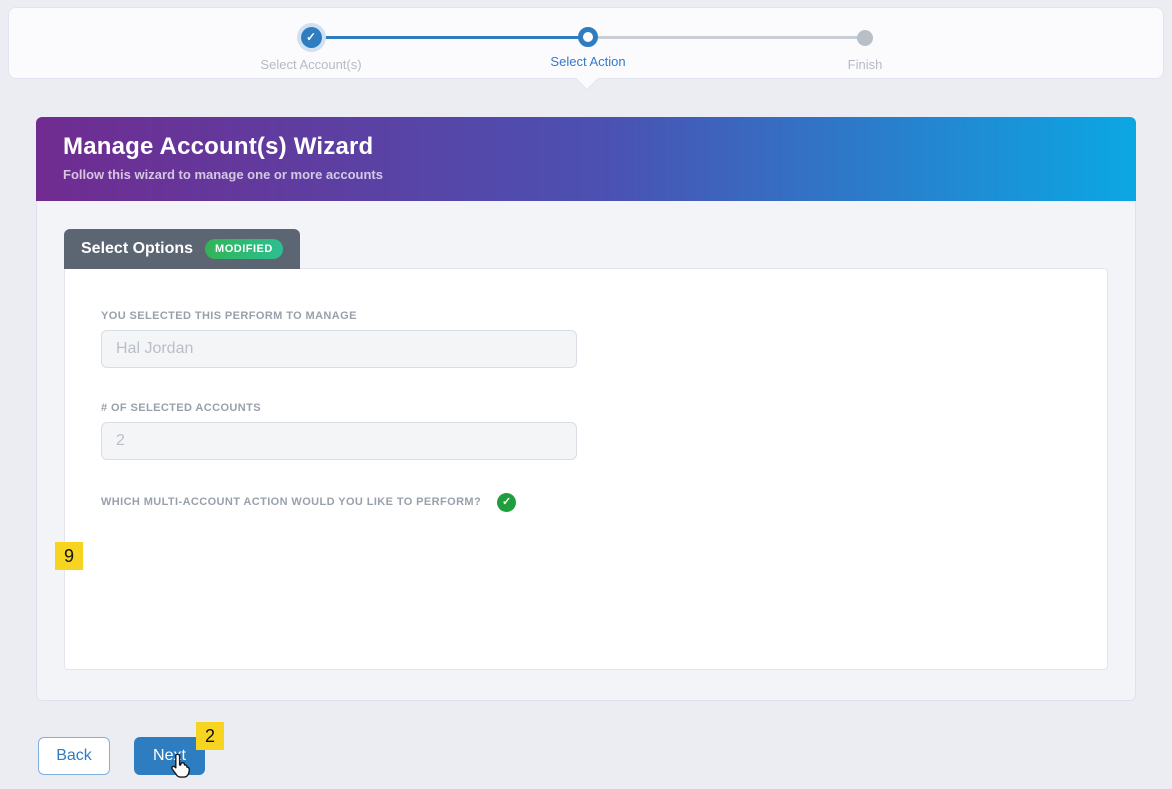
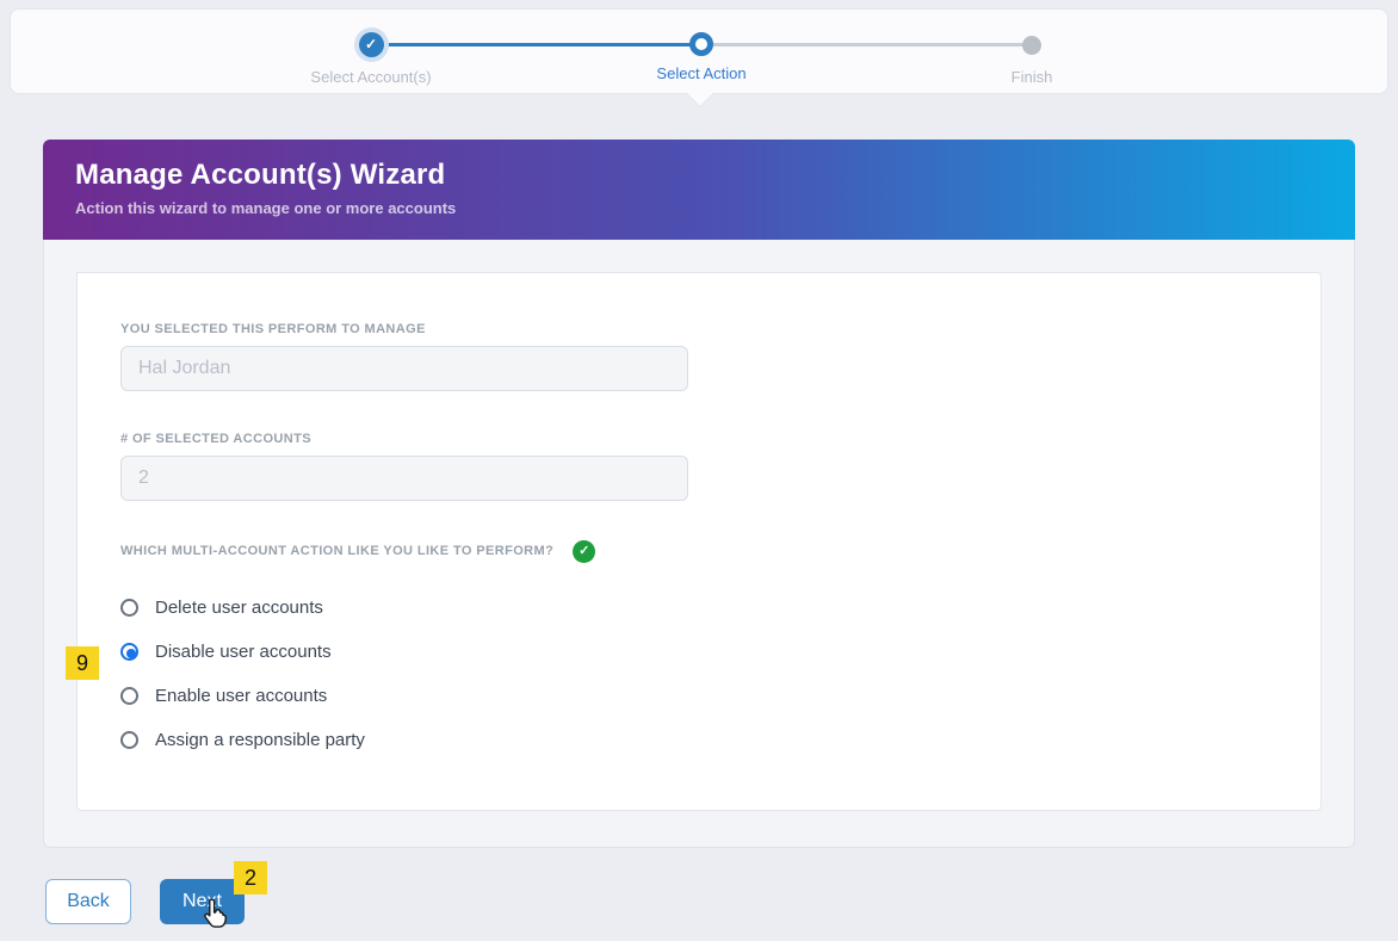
  ✓
  Select Account(s)
  Select Action
  Finish
  Manage Account(s) Wizard
- Follow this wizard to manage one or more accounts
+ Action this wizard to manage one or more accounts
- Select Options
- MODIFIED
  YOU SELECTED THIS PERFORM TO MANAGE
  Hal Jordan
  # OF SELECTED ACCOUNTS
  2
- WHICH MULTI-ACCOUNT ACTION WOULD YOU LIKE TO PERFORM?
+ WHICH MULTI-ACCOUNT ACTION LIKE YOU LIKE TO PERFORM?
  ✓
+ Delete user accounts
+ Disable user accounts
+ Enable user accounts
+ Assign a responsible party
  Back
  Net
  9
  2
